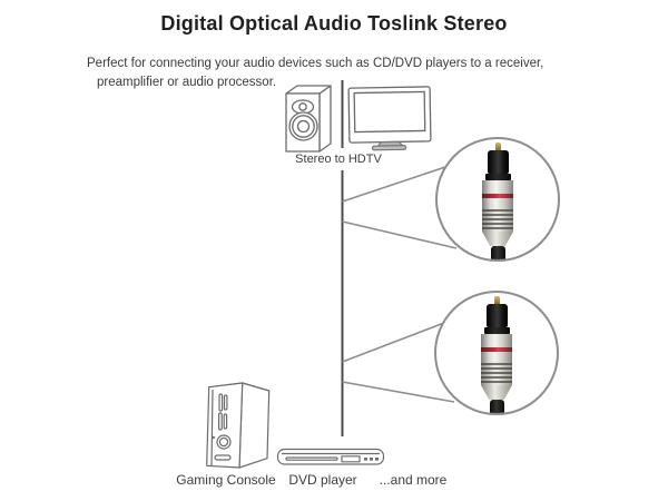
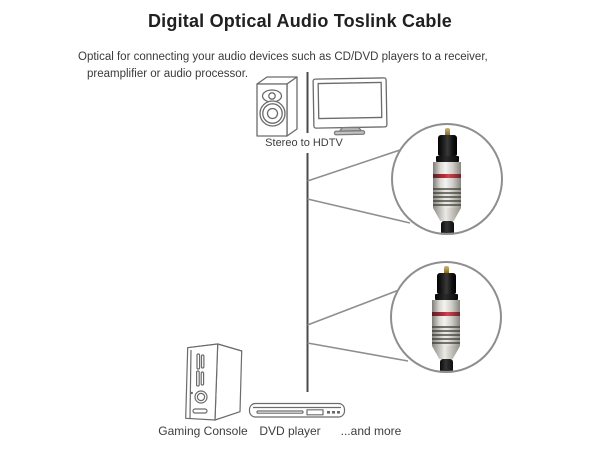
- Digital Optical Audio Toslink Stereo
+ Digital Optical Audio Toslink Cable
- Perfect for connecting your audio devices such as CD/DVD players to a receiver,
+ Optical for connecting your audio devices such as CD/DVD players to a receiver,
  preamplifier or audio processor.
  Stereo to HDTV
  Gaming Console
  DVD player
  ...and more
